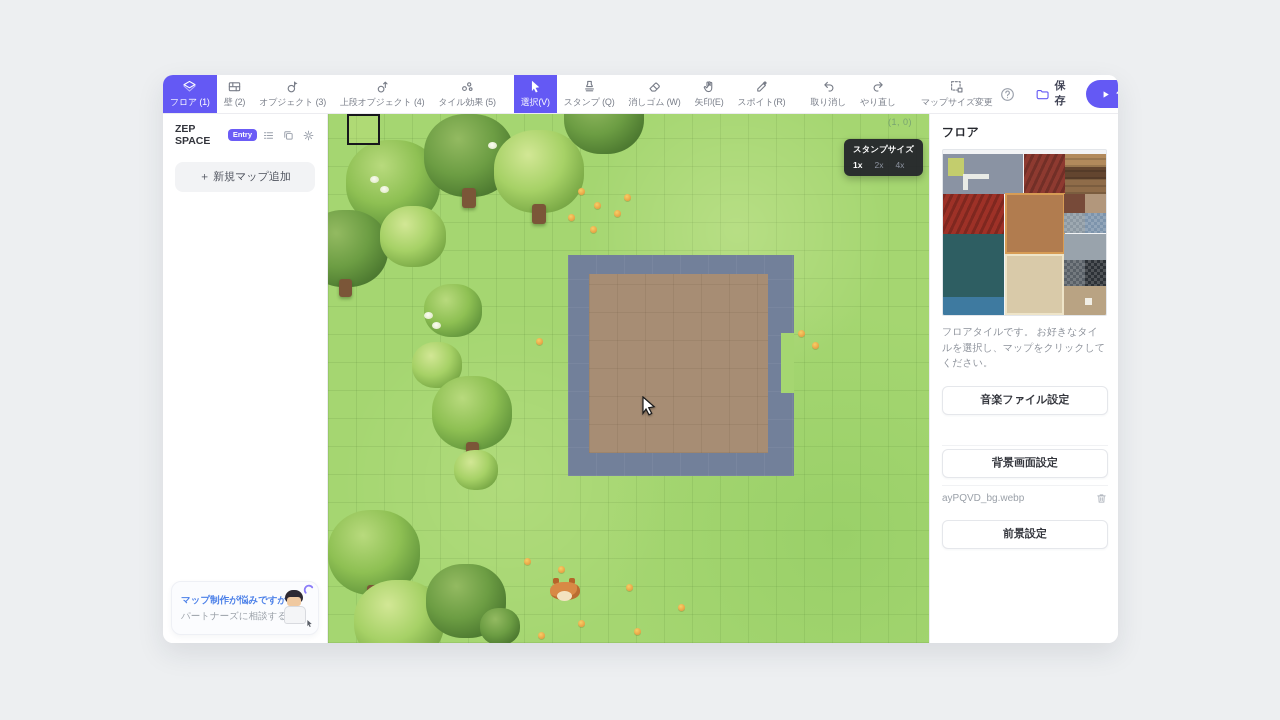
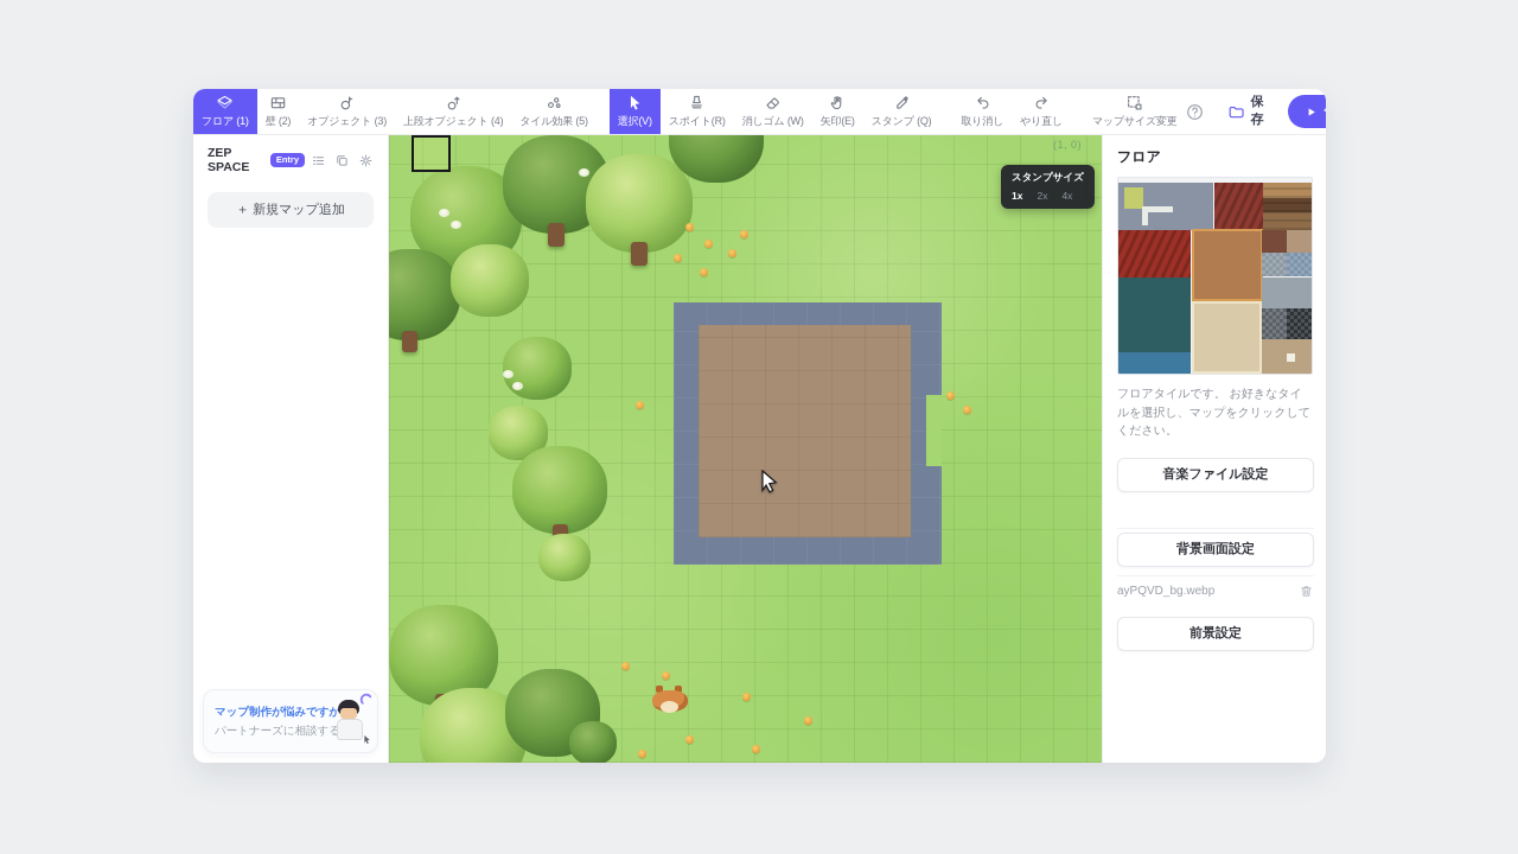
  フロア (1)
  壁 (2)
  オブジェクト (3)
  上段オブジェクト (4)
  タイル効果 (5)
  選択(V)
- スタンプ (Q)
+ スポイト(R)
  消しゴム (W)
  矢印(E)
- スポイト(R)
+ スタンプ (Q)
  取り消し
  やり直し
  マップサイズ変更
  保存
  ZEP SPACE
  Entry
  ＋ 新規マップ追加
  マップ制作が悩みです
  パートナーズに相談す
  (1, 0)
  スタンプサイズ
  1x
  2x
  4x
  フロア
  フロアタイルです。 お好きなタイルを選択し、マップをクリックしてください。
  音楽ファイル設定
  背景画面設定
  ayPQVD_bg.webp
  前景設定
